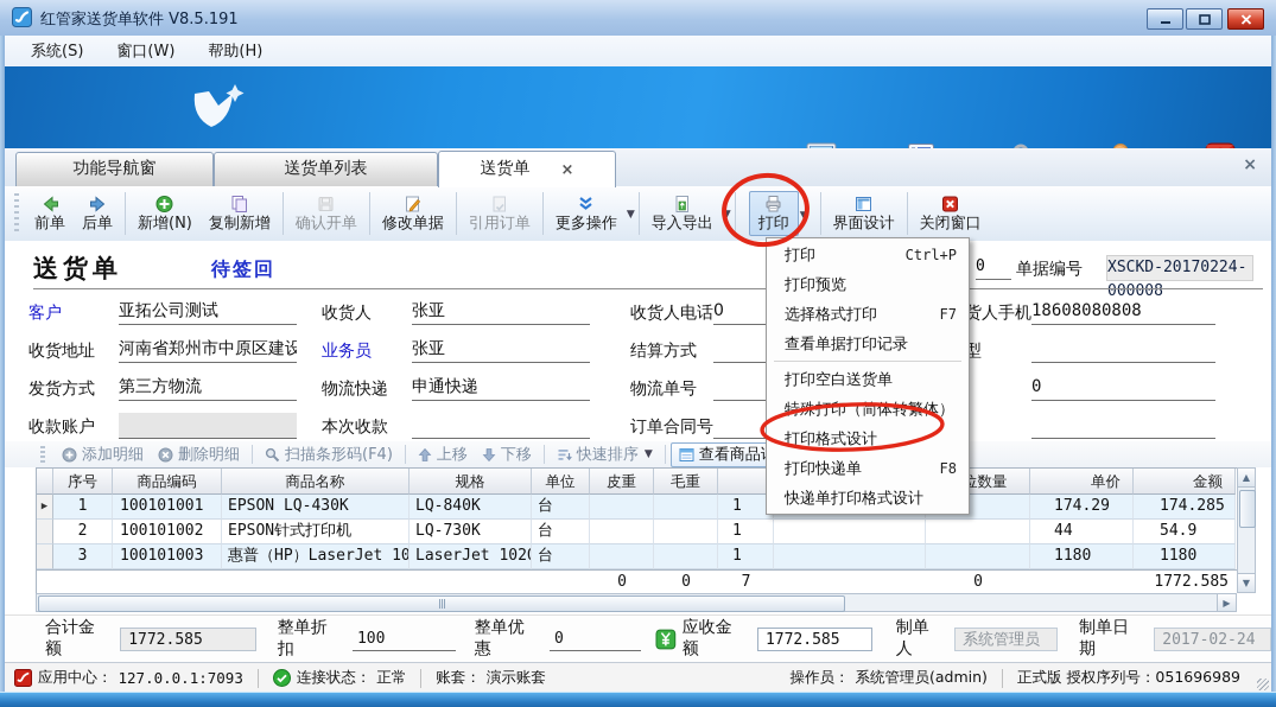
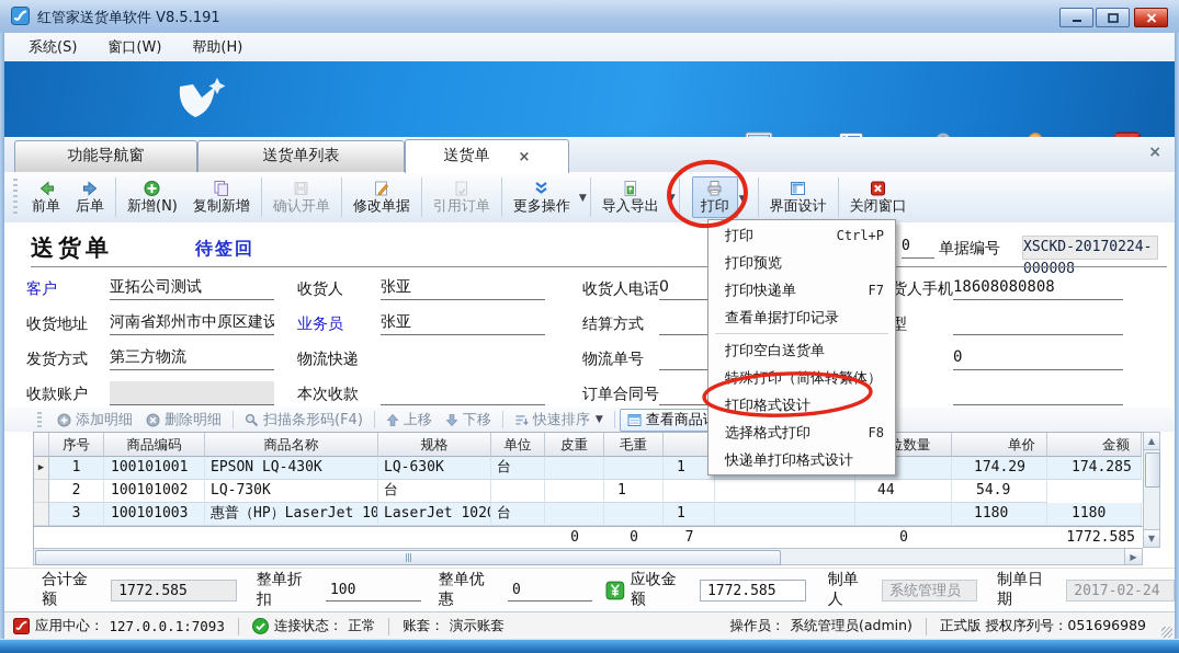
  红管家送货单软件 V8.5.191
  系统(S)
  窗口(W)
  帮助(H)
  功能导航窗
  送货单列表
  送货单
  ×
  ×
  前单
  后单
  新增(N)
  复制新增
  确认开单
  修改单据
  引用订单
  更多操作
  ▼
  导入导出
  ▼
  打印
  界面设计
  关闭窗口
  送货单
  待签回
  0
  单据编号
  XSCKD-20170224-000008
  客户
  亚拓公司测试
  收货人
  张亚
  收货人电话
  0
  货人手机
  18608080808
  收货地址
  河南省郑州市中原区建设
  业务员
  张亚
  结算方式
  发货方式
  第三方物流
  物流快递
- 申通快递
  物流单号
  0
  收款账户
  本次收款
  订单合同号
  添加明细
  删除明细
  扫描条形码(F4)
  上移
  下移
  快速排序
  ▼
  序号
  商品编码
  商品名称
  规格
  单位
  皮重
  毛重
  位数量
  单价
  金额
  ▶
  1
  100101001
  EPSON LQ-430K
- LQ-840K
+ LQ-630K
  台
  1
  174.29
  174.285
  2
  100101002
- EPSON针式打印机
  LQ-730K
  台
  1
  44
  54.9
  3
  100101003
  惠普（HP）LaserJet 10
  LaserJet 102
  台
  1
  1180
  1180
  0
  0
  7
  0
  1772.585
  ▲
  ▼
  ▶
  合计金额
  1772.585
  整单折扣
  100
  整单优惠
  0
  应收金额
  1772.585
  制单人
  系统管理员
  制单日期
  2017-02-24
  应用中心：
  127.0.0.1:7093
  连接状态：
  正常
  账套：
  演示账套
  操作员：
  系统管理员(admin)
  正式版 授权序列号：051696989
  打印
  Ctrl+P
  打印预览
- 选择格式打印
+ 打印快递单
  F7
  查看单据打印记录
  打印空白送货单
  特打印（简体转体）
  打印格式设计
- 打印快递单
+ 选择格式打印
  F8
  快递单打印格式设计
